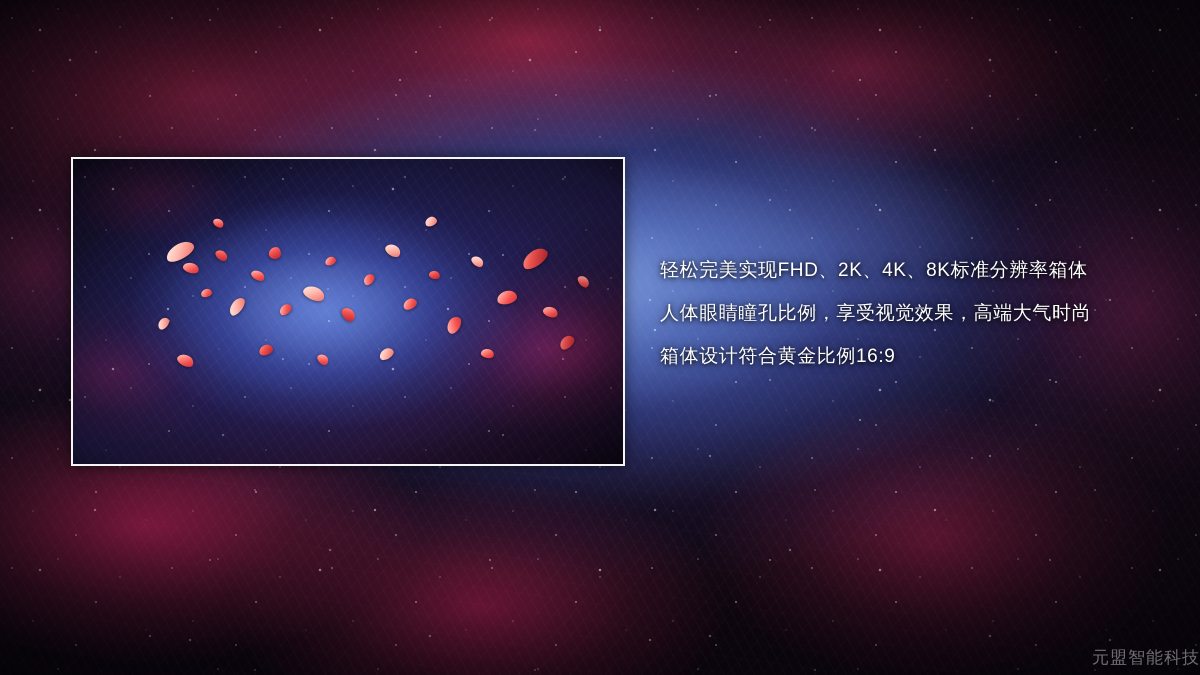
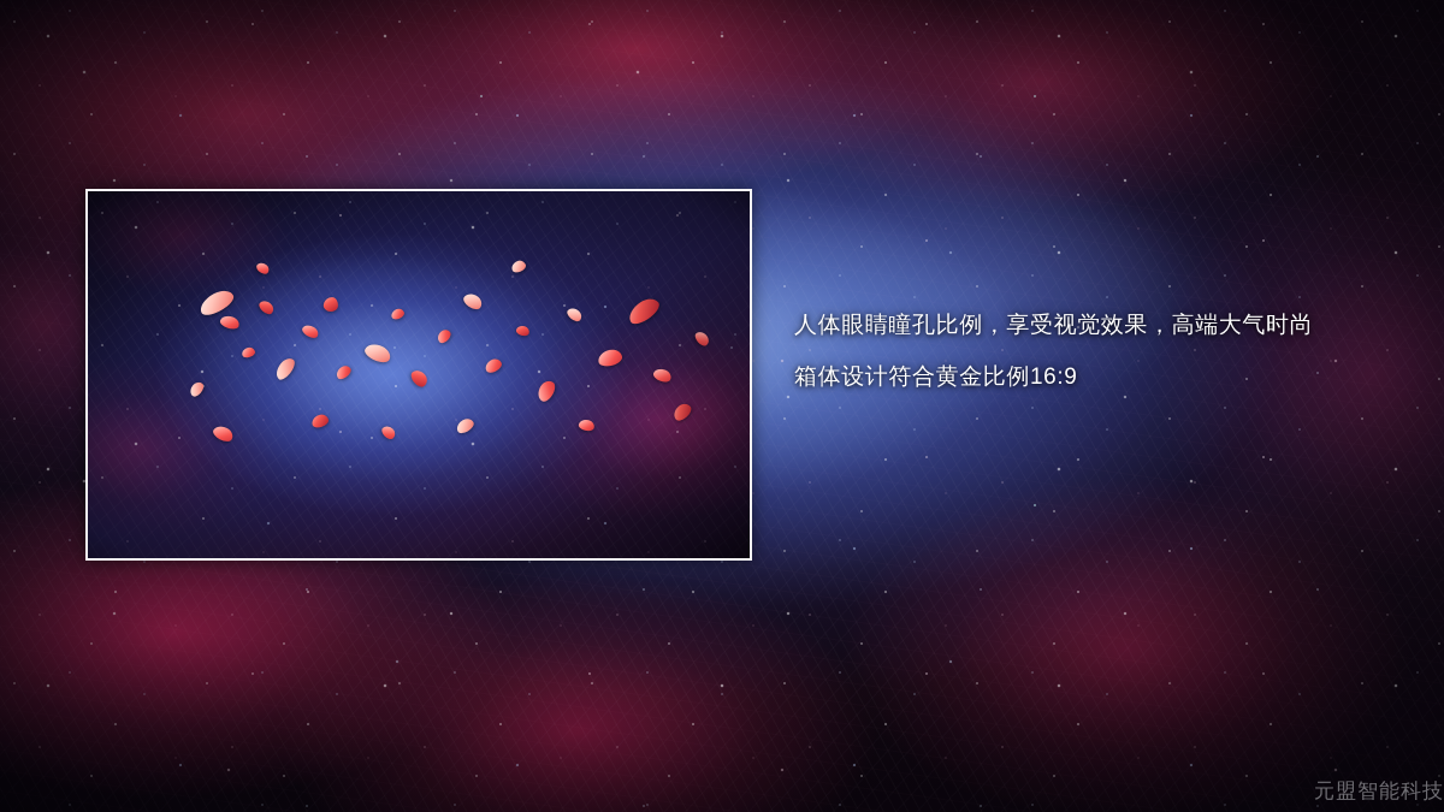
- 轻松完美实现FHD、2K、4K、8K标准分辨率箱体
  人体眼睛瞳孔比例，享受视觉效果，高端大气时尚
  箱体设计符合黄金比例16:9
  元盟智能科技
